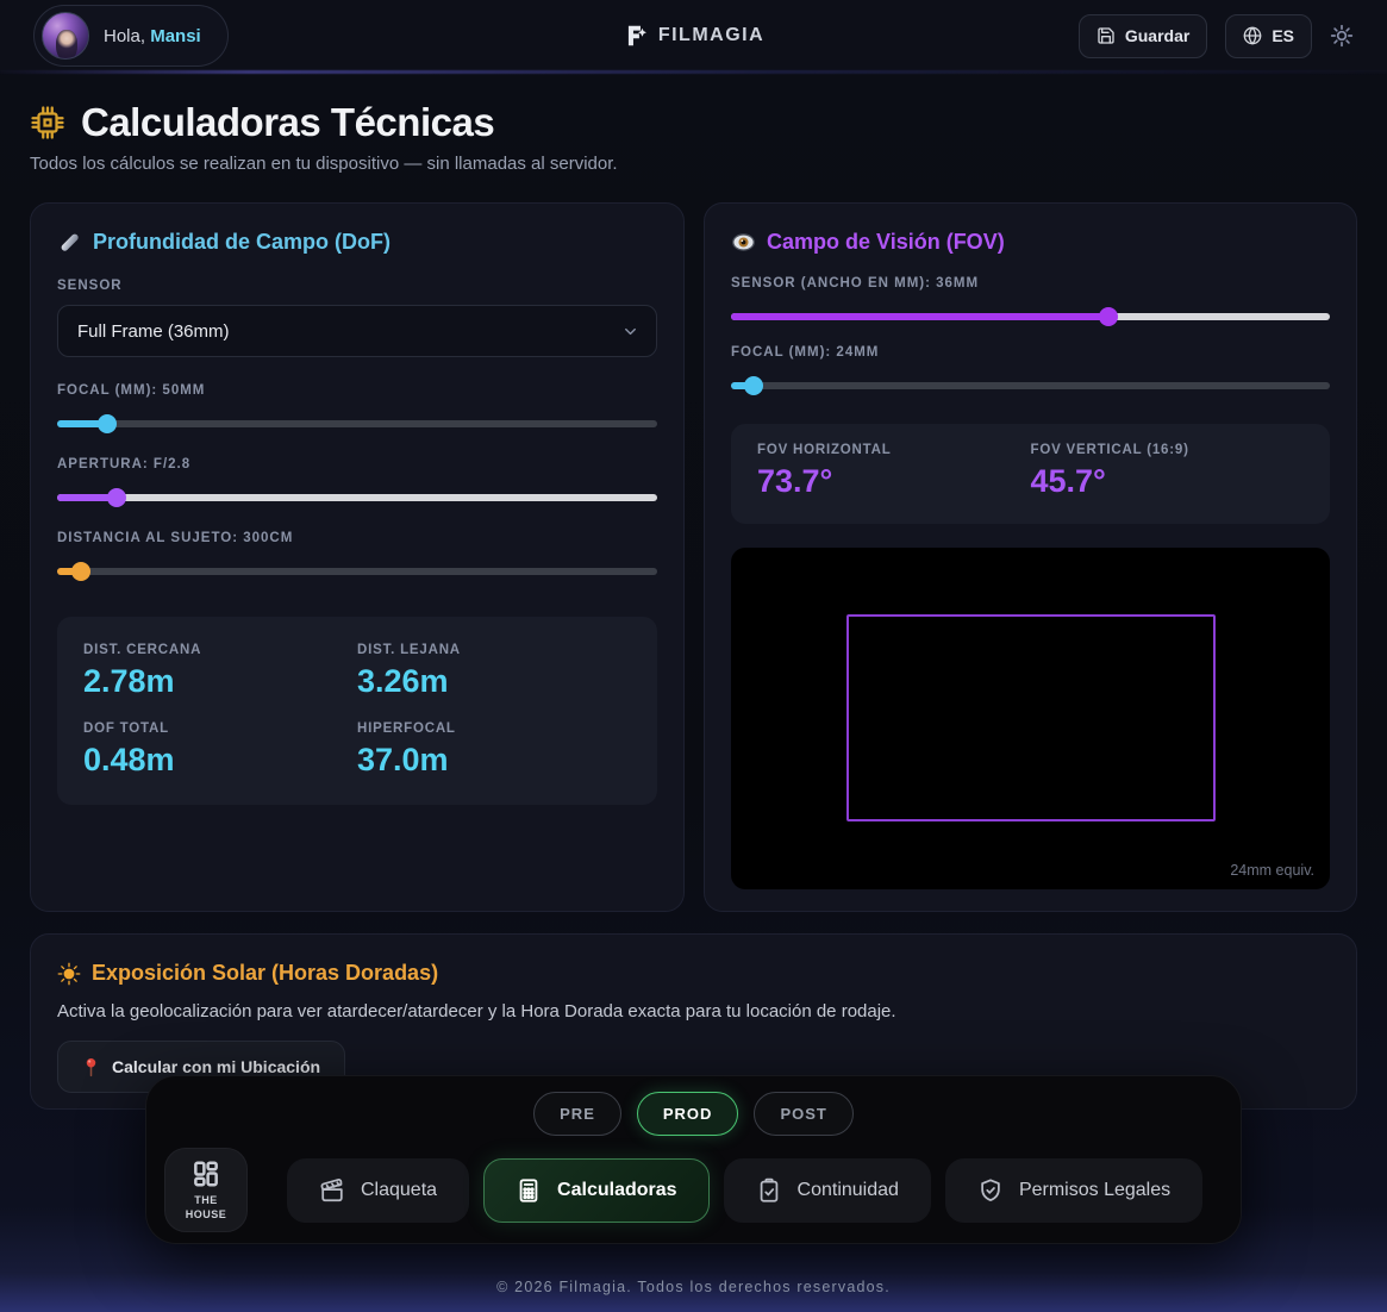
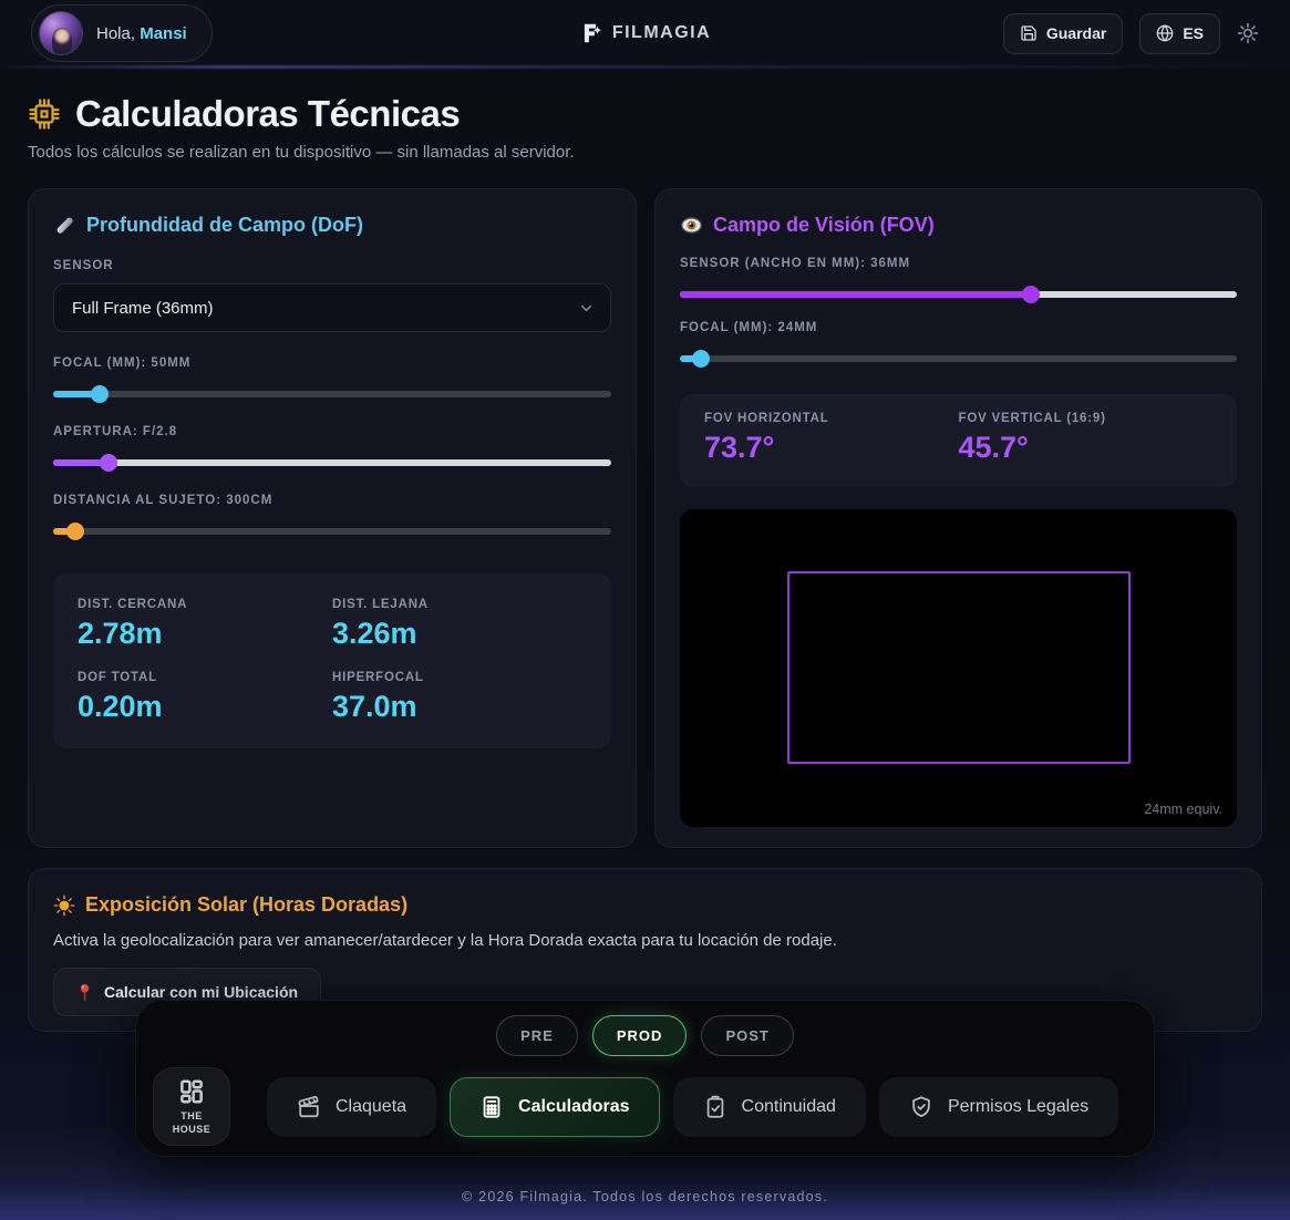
  Hola, Mansi
  FILMAGIA
  Guardar
  ES
  Calculadoras Técnicas
  Todos los cálculos se realizan en tu dispositivo — sin llamadas al servidor.
  Profundidad de Campo (DoF)
  SENSOR
  Full Frame (36mm)
  FOCAL (MM): 50MM
  APERTURA: F/2.8
  DISTANCIA AL SUJETO: 300CM
  DIST. CERCANA
  2.78m
  DIST. LEJANA
  3.26m
  DOF TOTAL
- 0.48m
+ 0.20m
  HIPERFOCAL
  37.0m
  Campo de Visión (FOV)
  SENSOR (ANCHO EN MM): 36MM
  FOCAL (MM): 24MM
  FOV HORIZONTAL
  73.7°
  FOV VERTICAL (16:9)
  45.7°
  24mm equiv.
  Exposición Solar (Horas Doradas)
- Activa la geolocalización para ver atardecer/atardecer y la Hora Dorada exacta para tu locación de rodaje.
+ Activa la geolocalización para ver amanecer/atardecer y la Hora Dorada exacta para tu locación de rodaje.
  Calcular con mi Ubicación
  PRE
  PROD
  POST
  THE
  HOUSE
  Claqueta
  Calculadoras
  Continuidad
  Permisos Legales
  © 2026 Filmagia. Todos los derechos reservados.
